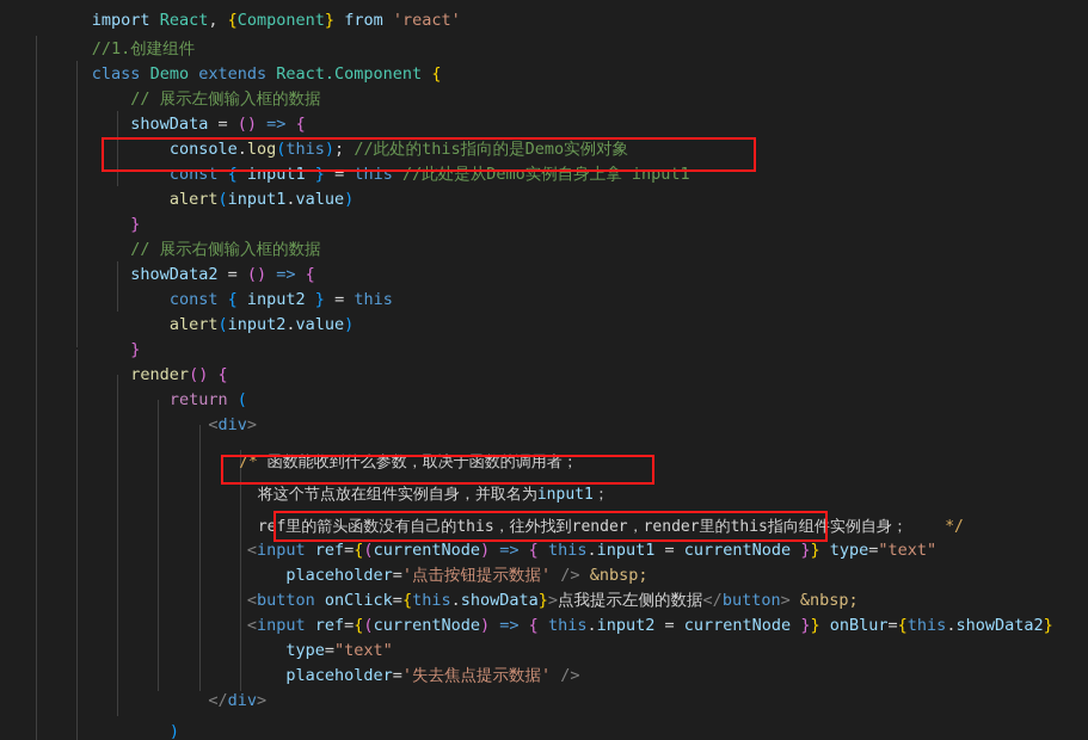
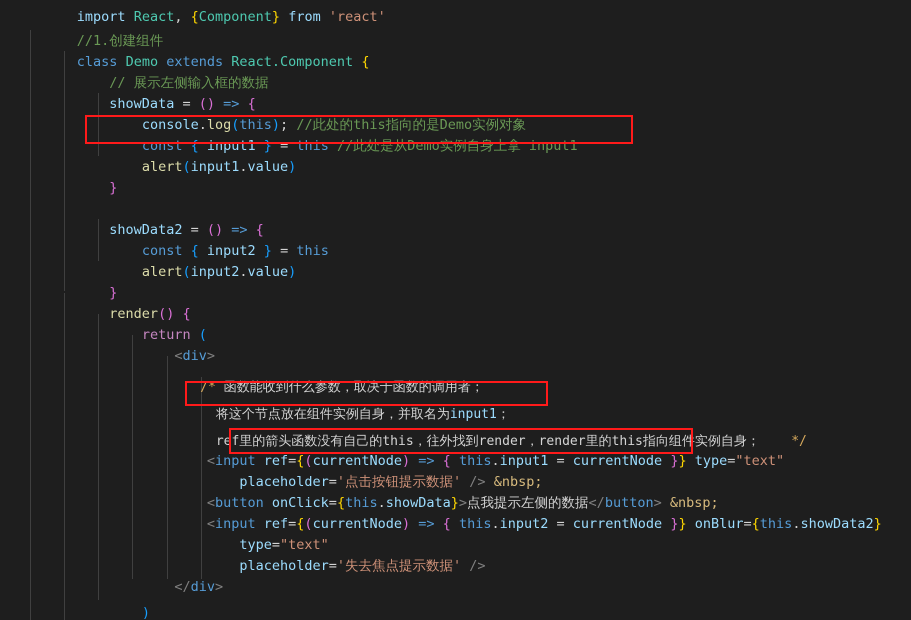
  import React, {Component} from 'react'
  //1.创建组件
  class Demo extends React.Component {
  // 展示左侧输入框的数据
  showData = () => {
  console.log(this); //此处的this指向的是Demo实例对象
  const { input1 } = this //此处是从Demo实例自身上拿 input1
  alert(input1.value)
  }
- // 展示右侧输入框的数据
  showData2 = () => {
  const { input2 } = this
  alert(input2.value)
  }
  render() {
  return (
  <div>
  /* 函数能收到什么参数，取决于函数的调用者；
  将这个节点放在组件实例自身，并取名为input1；
  ref里的箭头函数没有自己的this，往外找到render，render里的this指向组件实例自身； */
  <input ref={(currentNode) => { this.input1 = currentNode }} type="text"
  placeholder='点击按钮提示数据' /> &nbsp;
  <button onClick={this.showData}>点我提示左侧的数据</button> &nbsp;
  <input ref={(currentNode) => { this.input2 = currentNode }} onBlur={this.showData2}
  type="text"
  placeholder='失去焦点提示数据' />
  </div>
  )
